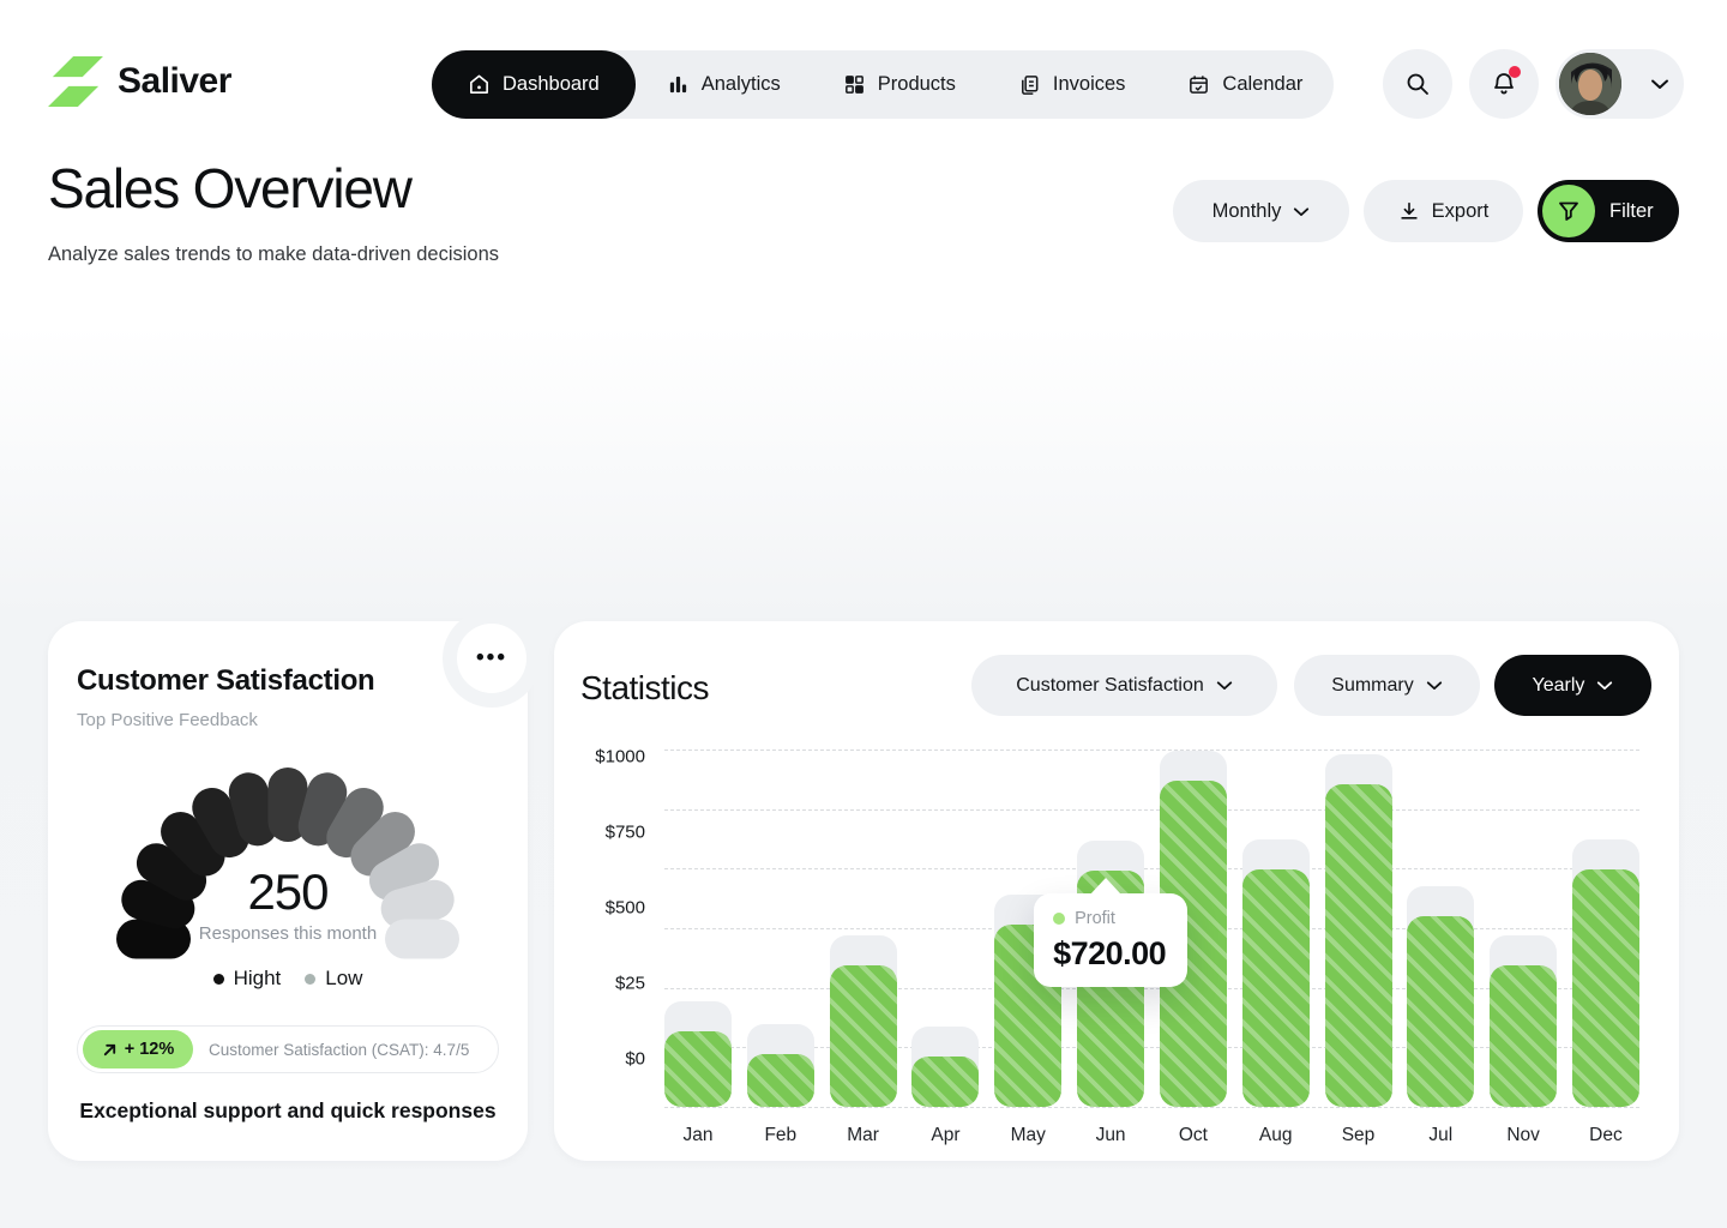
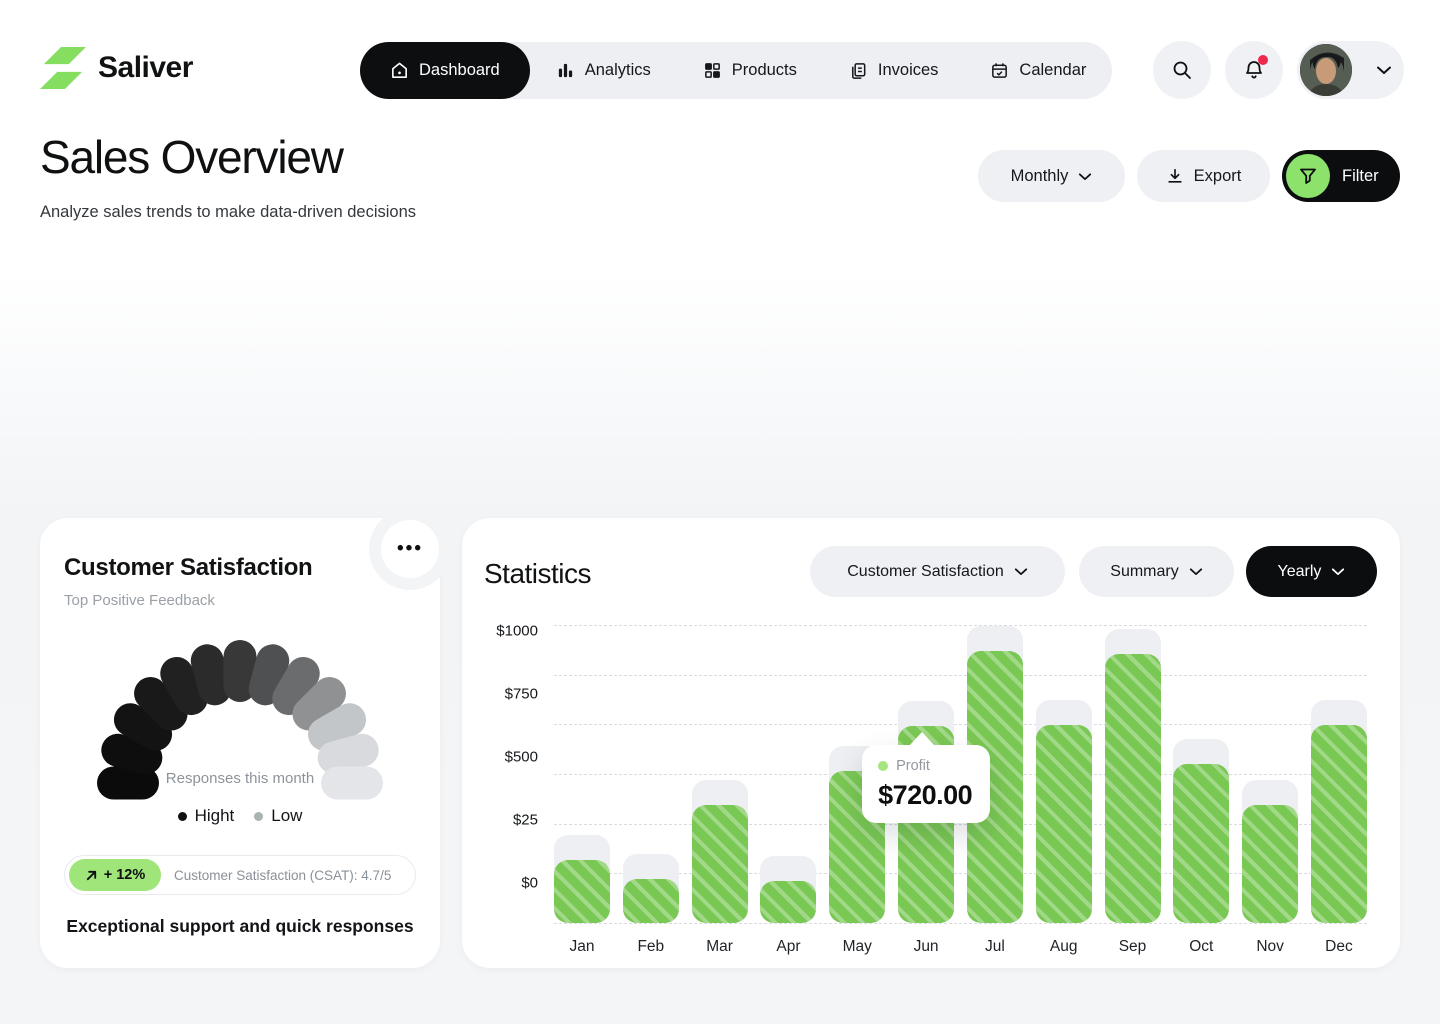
  Saliver
  Dashboard
  Analytics
  Products
  Invoices
  Calendar
  Sales Overview
  Analyze sales trends to make data-driven decisions
  Monthly
  Export
  Filter
  Customer Satisfaction
  Top Positive Feedback
- 250
  Responses this month
  Hight
  Low
  + 12%
  Customer Satisfaction (CSAT): 4.7/5
  Exceptional support and quick responses
  •••
  Statistics
  Customer Satisfaction
  Summary
  Yearly
  $1000
  $750
  $500
  $25
  $0
  Profit
  $720.00
  Jan
  Feb
  Mar
  Apr
  May
  Jun
- Oct
+ Jul
  Aug
  Sep
- Jul
+ Oct
  Nov
  Dec
